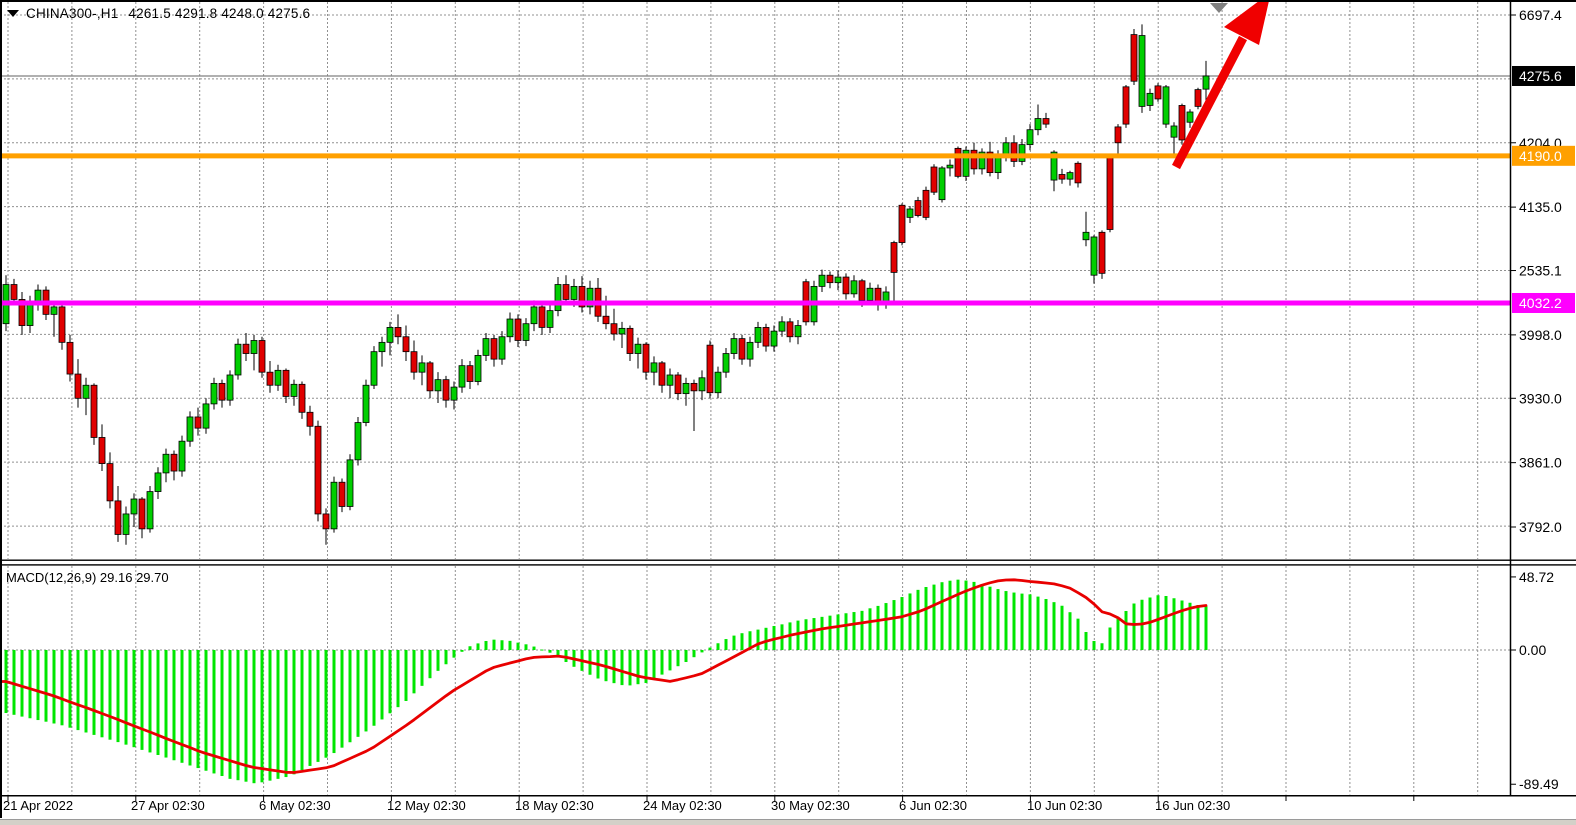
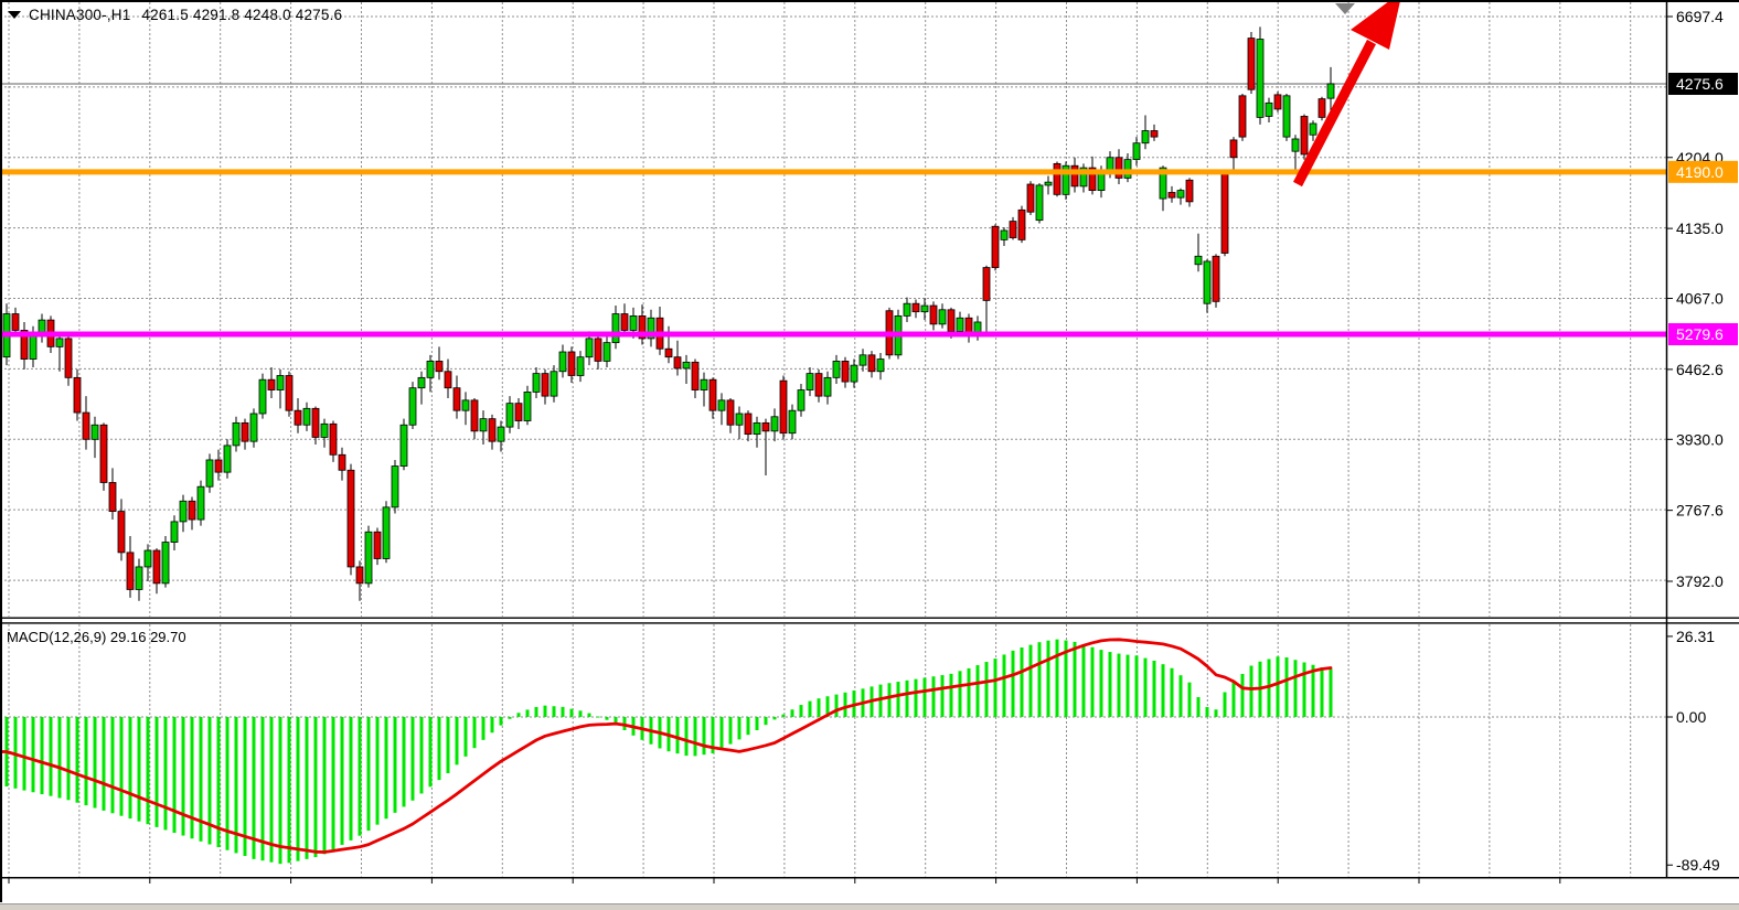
  6697.4
  4204.0
  4135.0
- 2535.1
+ 4067.0
- 3998.0
+ 6462.6
  3930.0
- 3861.0
+ 2767.6
  3792.0
- 48.72
+ 26.31
  0.00
  -89.49
  4275.6
  4190.0
- 4032.2
+ 5279.6
  CHINA300-,H1
  4261.5 4291.8 4248.0 4275.6
  MACD(12,26,9) 29.16 29.70
- 21 Apr 2022
- 27 Apr 02:30
- 6 May 02:30
- 12 May 02:30
- 18 May 02:30
- 24 May 02:30
- 30 May 02:30
- 6 Jun 02:30
- 10 Jun 02:30
- 16 Jun 02:30
